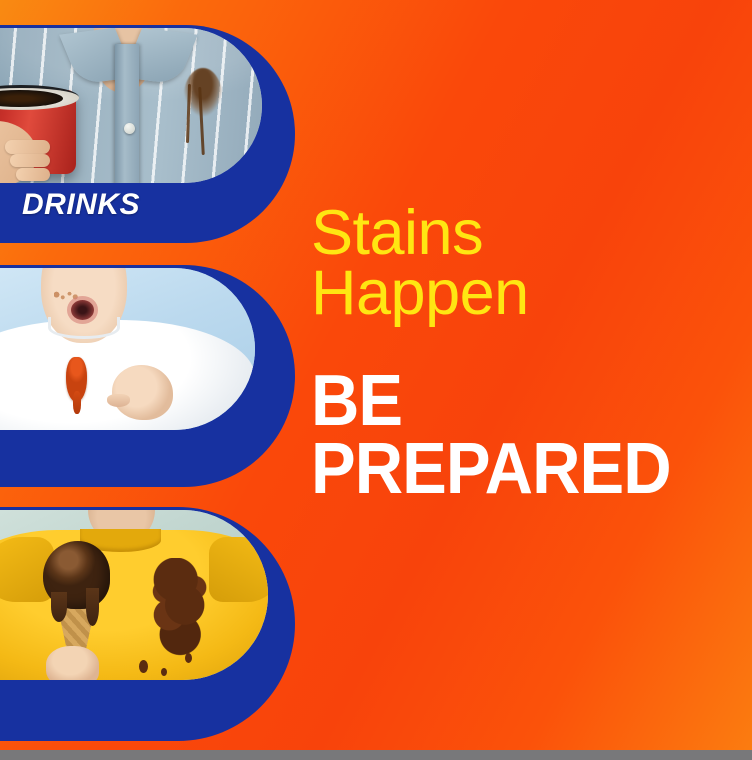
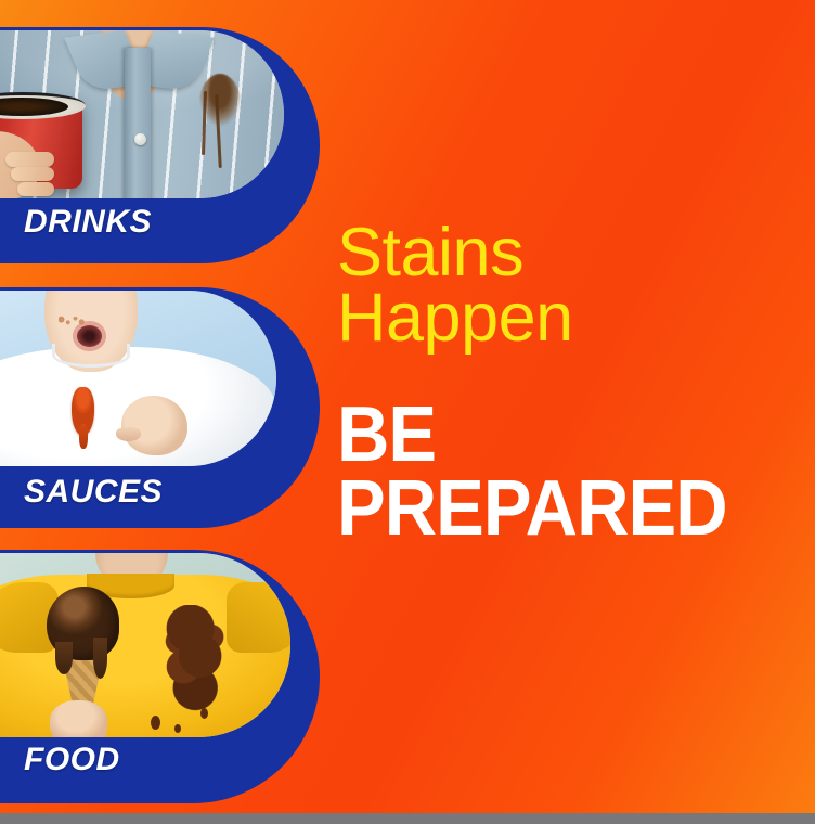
  DRINKS
+ SAUCES
+ FOOD
  Stains
  Happen
  BE
  PREPARED
